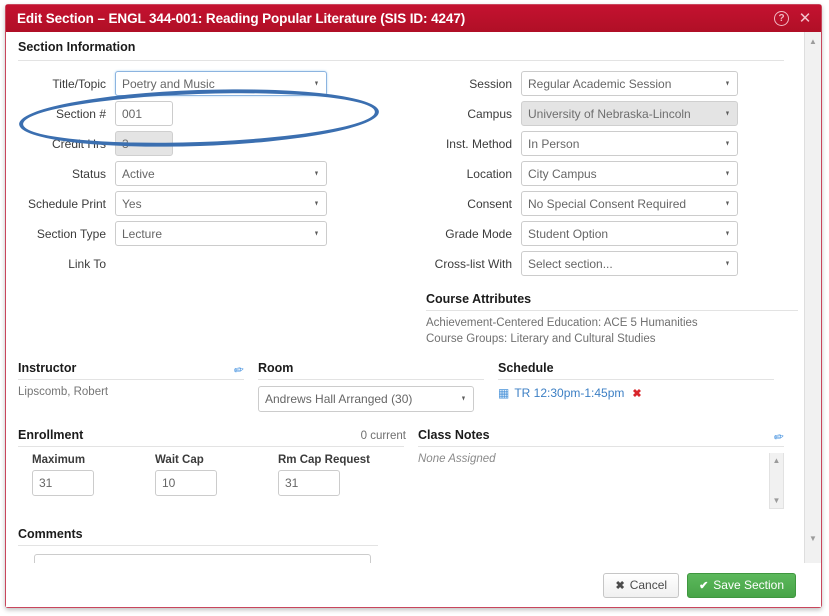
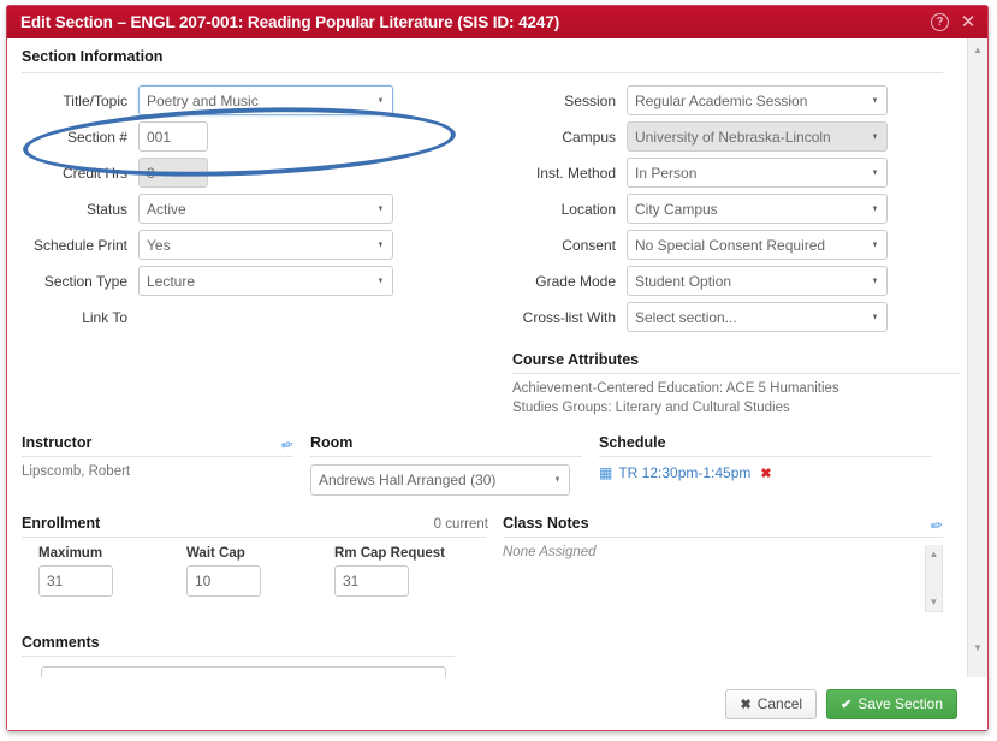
- Edit Section – ENGL 344-001: Reading Popular Literature (SIS ID: 4247)
+ Edit Section – ENGL 207-001: Reading Popular Literature (SIS ID: 4247)
  ?
  ✕
  Section Information
  Title/Topic
  Poetry and Music
  Section #
  001
  Credit Hrs
  3
  Status
  Active
  Schedule Print
  Yes
  Section Type
  Lecture
  Link To
  Session
  Regular Academic Session
  Campus
  University of Nebraska-Lincoln
  Inst. Method
  In Person
  Location
  City Campus
  Consent
  No Special Consent Required
  Grade Mode
  Student Option
  Cross-list With
  Select section...
  Course Attributes
  Achievement-Centered Education: ACE 5 Humanities
- Course Groups: Literary and Cultural Studies
+ Studies Groups: Literary and Cultural Studies
  Instructor
  Lipscomb, Robert
  Room
  Andrews Hall Arranged (30)
  Schedule
  ▦
  TR 12:30pm-1:45pm
  ✖
  Enrollment
  0 current
  Maximum
  31
  Wait Cap
  10
  Rm Cap Request
  31
  Class Notes
  None Assigned
  ▲
  ▼
  Comments
  ▲
  ▼
  ✖
  Cancel
  ✔
  Save Section
